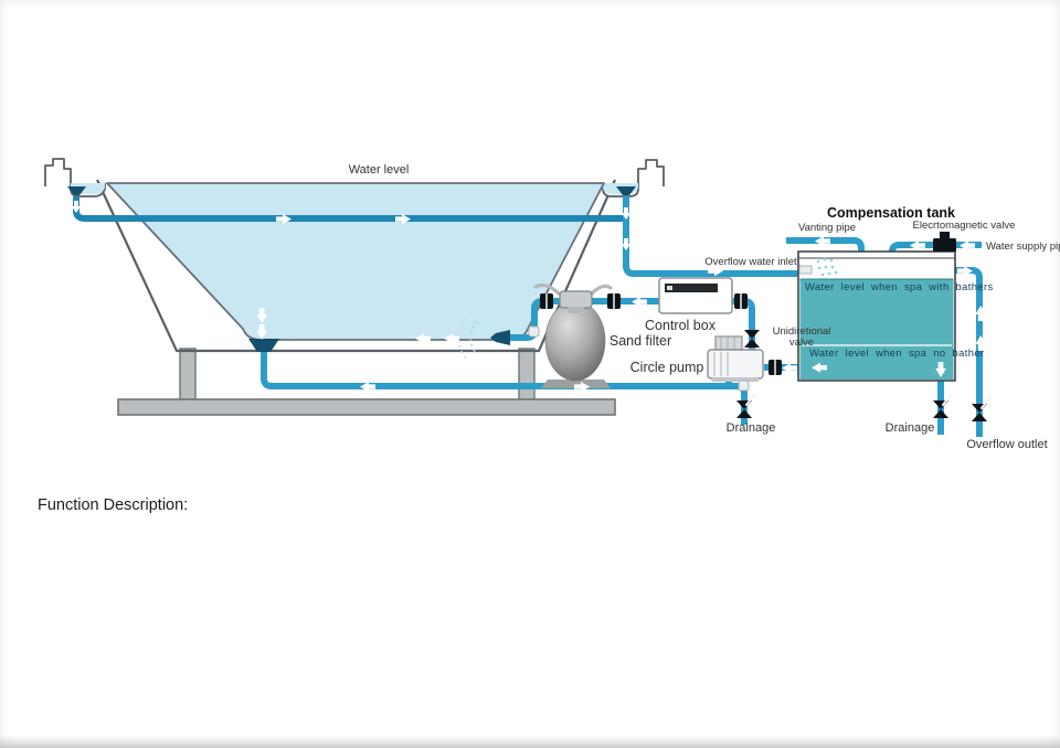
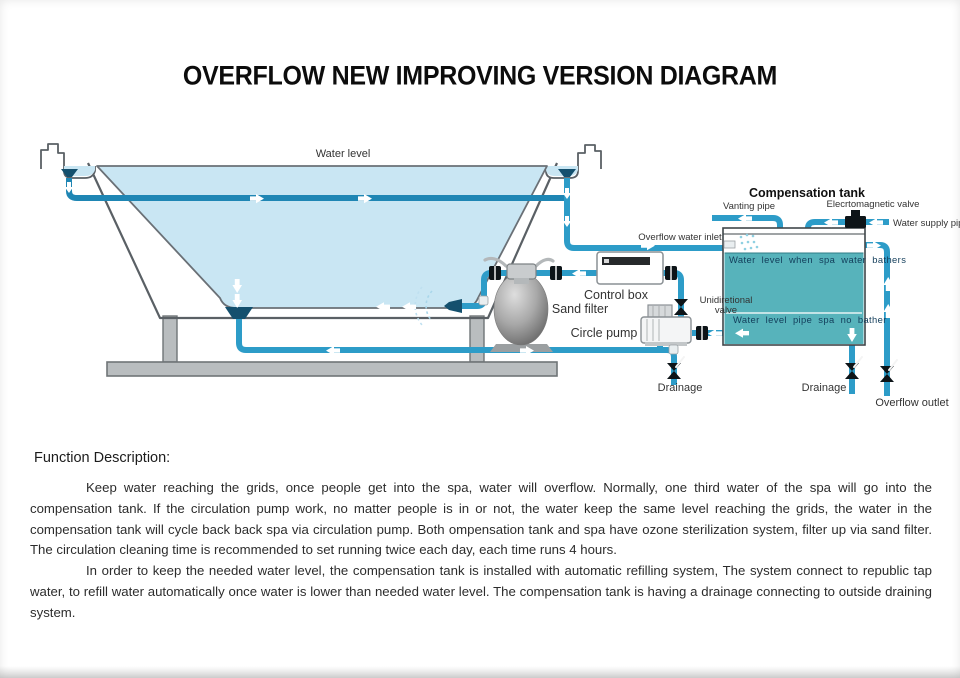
+ OVERFLOW NEW IMPROVING VERSION DIAGRAM
  Water level
  Compensation tank
  Vanting pipe
  Elecrtomagnetic valve
  Water supply pi
  Overflow water inlet
  Control box
  Sand filter
  Unidiretional
  valve
  Circle pump
- Water level when spa with bathers
+ Water level when spa water bathers
- Water level when spa no bather
+ Water level pipe spa no bather
  Drainage
  Drainage
  Overflow outlet
  Function Description:
+ Keep water reaching the grids, once people get into the spa, water will overflow. Normally, one third water of the spa will go into the compensation tank. If the circulation pump work, no matter people is in or not, the water keep the same level reaching the grids, the water in the compensation tank will cycle back back spa via circulation pump. Both ompensation tank and spa have ozone sterilization system, filter up via sand filter. The circulation cleaning time is recommended to set running twice each day, each time runs 4 hours.
+ In order to keep the needed water level, the compensation tank is installed with automatic refilling system, The system connect to republic tap water, to refill water automatically once water is lower than needed water level. The compensation tank is having a drainage connecting to outside draining system.
